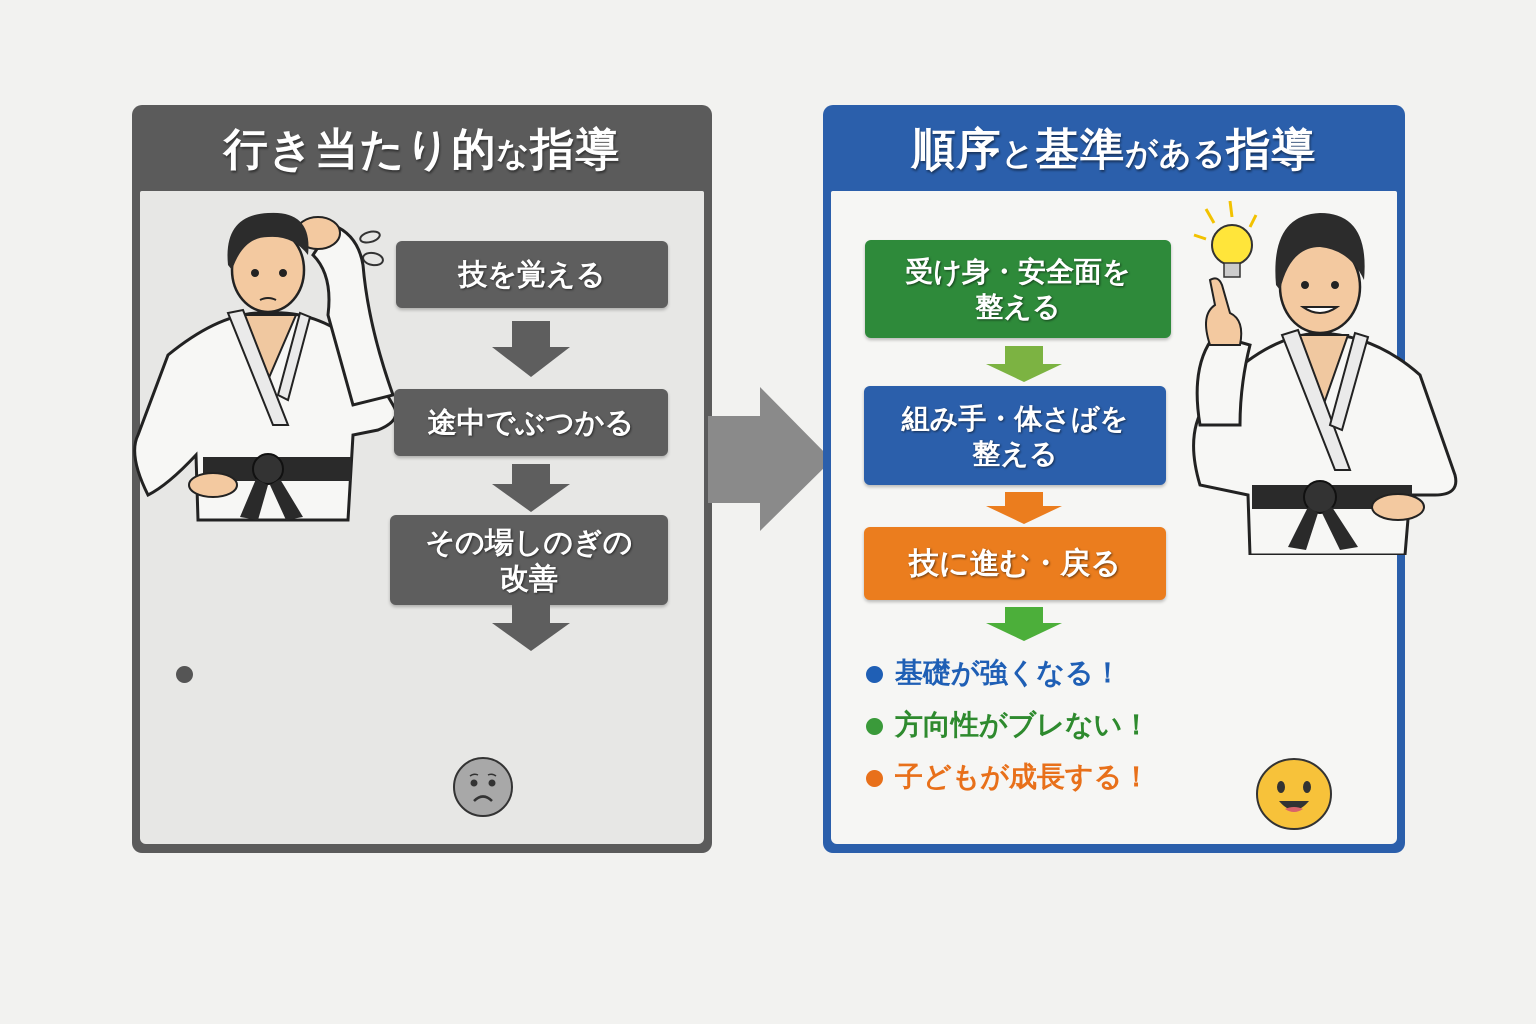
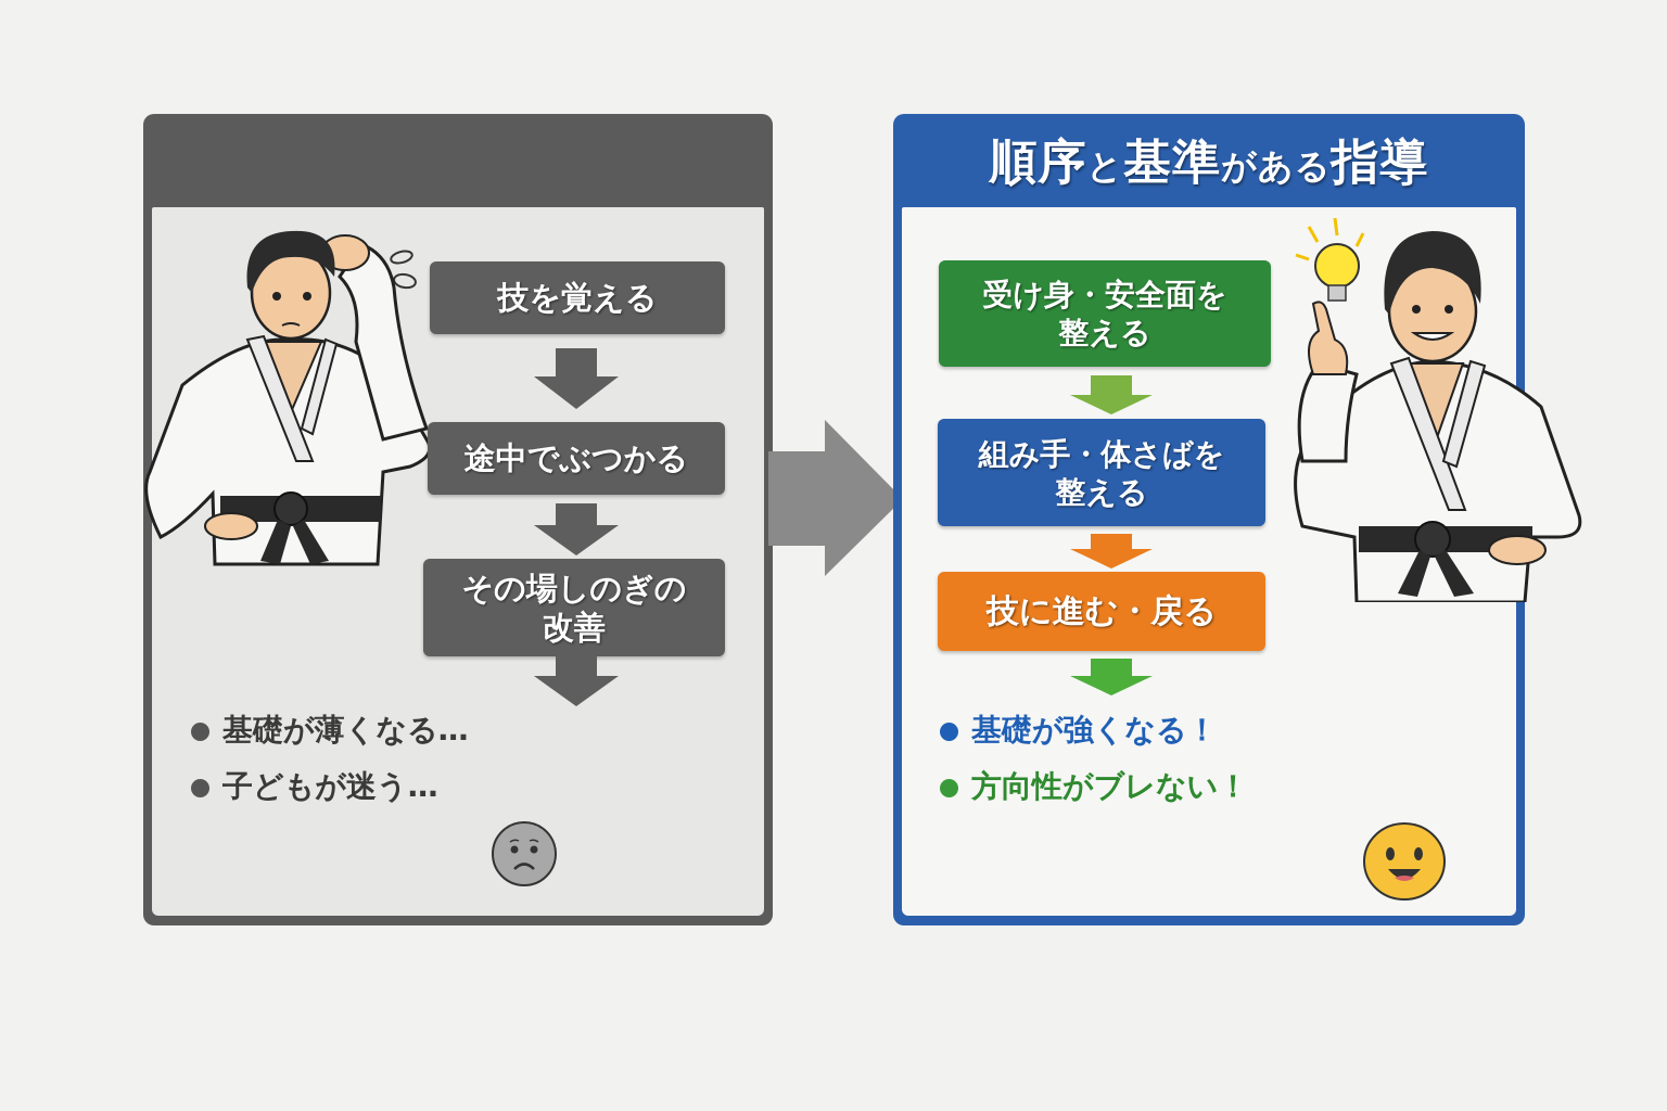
- 行き当たり的な指導
  技を覚える
  途中でぶつかる
  その場しのぎの
  改善
+ 基礎が薄くなる…
+ 子どもが迷う…
  順序と基準がある指導
  受け身・安全面を
  整える
  組み手・体さばを
  整える
  技に進む・戻る
  基礎が強くなる！
  方向性がブレない！
- 子どもが成長する！
